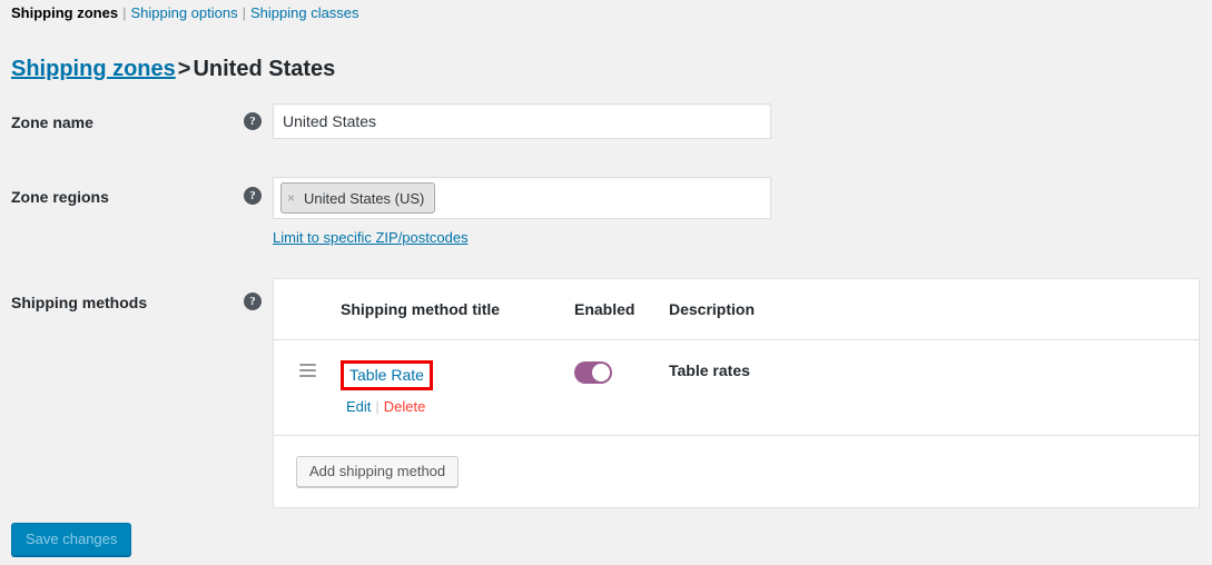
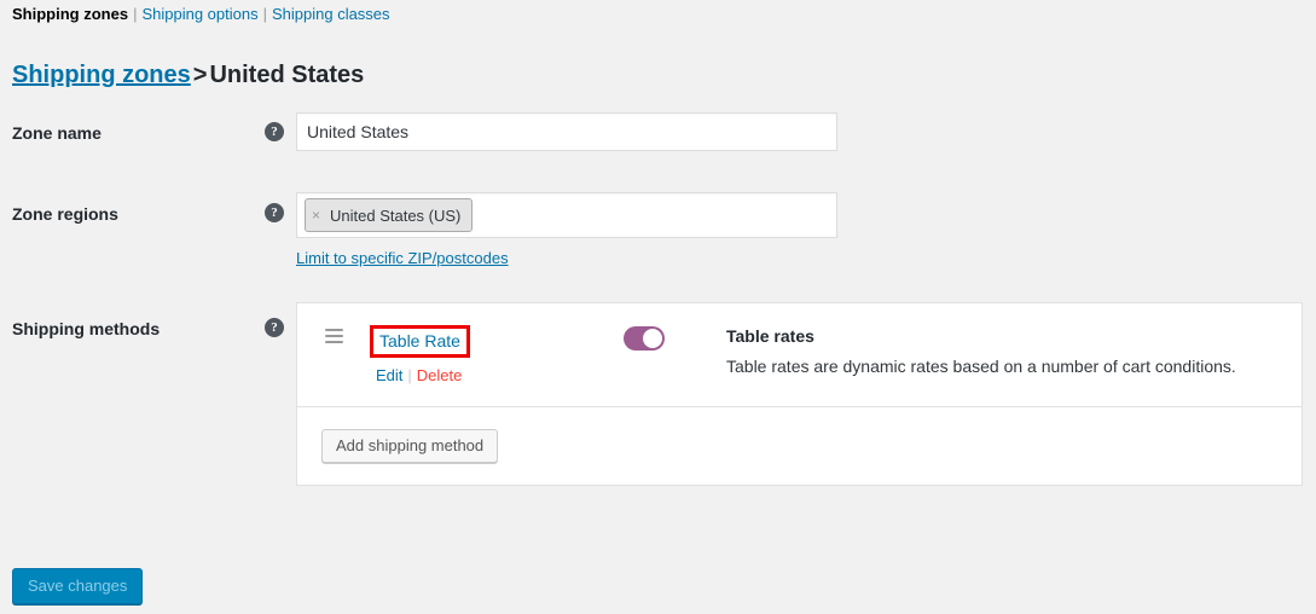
  Shipping zones | Shipping options | Shipping classes
  Shipping zones>United States
  Zone name
  ?
  United States
  Zone regions
  ?
  ×
  United States (US)
  Limit to specific ZIP/postcodes
  Shipping methods
  ?
- Shipping method title
- Enabled
- Description
  Table Rate
  Edit | Delete
  Table rates
+ Table rates are dynamic rates based on a number of cart conditions.
  Add shipping method
  Save changes
